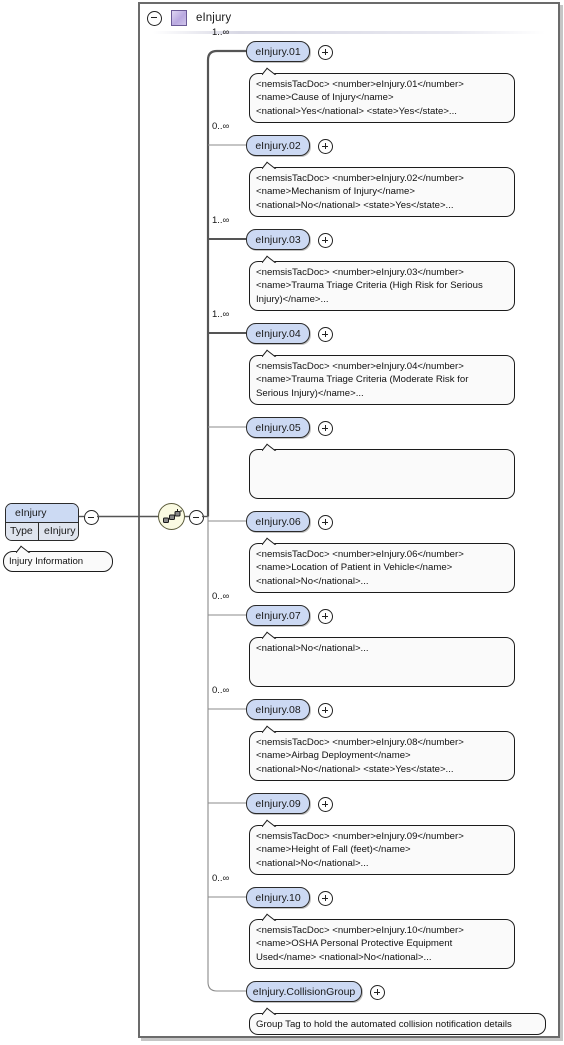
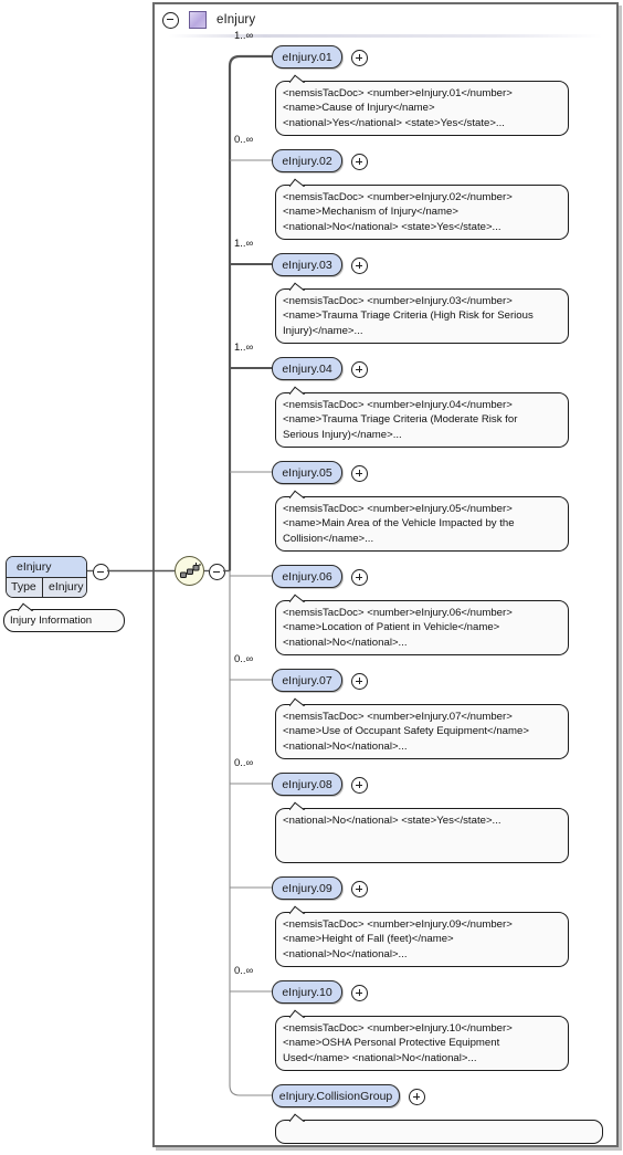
  eInjury
  eInjury
  Type
  eInjury
  Injury Information
  eInjury.01
  1..∞
  <nemsisTacDoc> <number>eInjury.01</number>
  <name>Cause of Injury</name>
  <national>Yes</national> <state>Yes</state>...
  eInjury.02
  0..∞
  <nemsisTacDoc> <number>eInjury.02</number>
  <name>Mechanism of Injury</name>
  <national>No</national> <state>Yes</state>...
  eInjury.03
  1..∞
  <nemsisTacDoc> <number>eInjury.03</number>
  <name>Trauma Triage Criteria (High Risk for Serious
  Injury)</name>...
  eInjury.04
  1..∞
  <nemsisTacDoc> <number>eInjury.04</number>
  <name>Trauma Triage Criteria (Moderate Risk for
  Serious Injury)</name>...
  eInjury.05
+ <nemsisTacDoc> <number>eInjury.05</number>
+ <name>Main Area of the Vehicle Impacted by the
+ Collision</name>...
  eInjury.06
  <nemsisTacDoc> <number>eInjury.06</number>
  <name>Location of Patient in Vehicle</name>
  <national>No</national>...
  eInjury.07
  0..∞
+ <nemsisTacDoc> <number>eInjury.07</number>
+ <name>Use of Occupant Safety Equipment</name>
  <national>No</national>...
  eInjury.08
  0..∞
- <nemsisTacDoc> <number>eInjury.08</number>
- <name>Airbag Deployment</name>
  <national>No</national> <state>Yes</state>...
  eInjury.09
  <nemsisTacDoc> <number>eInjury.09</number>
  <name>Height of Fall (feet)</name>
  <national>No</national>...
  eInjury.10
  0..∞
  <nemsisTacDoc> <number>eInjury.10</number>
  <name>OSHA Personal Protective Equipment
  Used</name> <national>No</national>...
  eInjury.CollisionGroup
- Group Tag to hold the automated collision notification details
